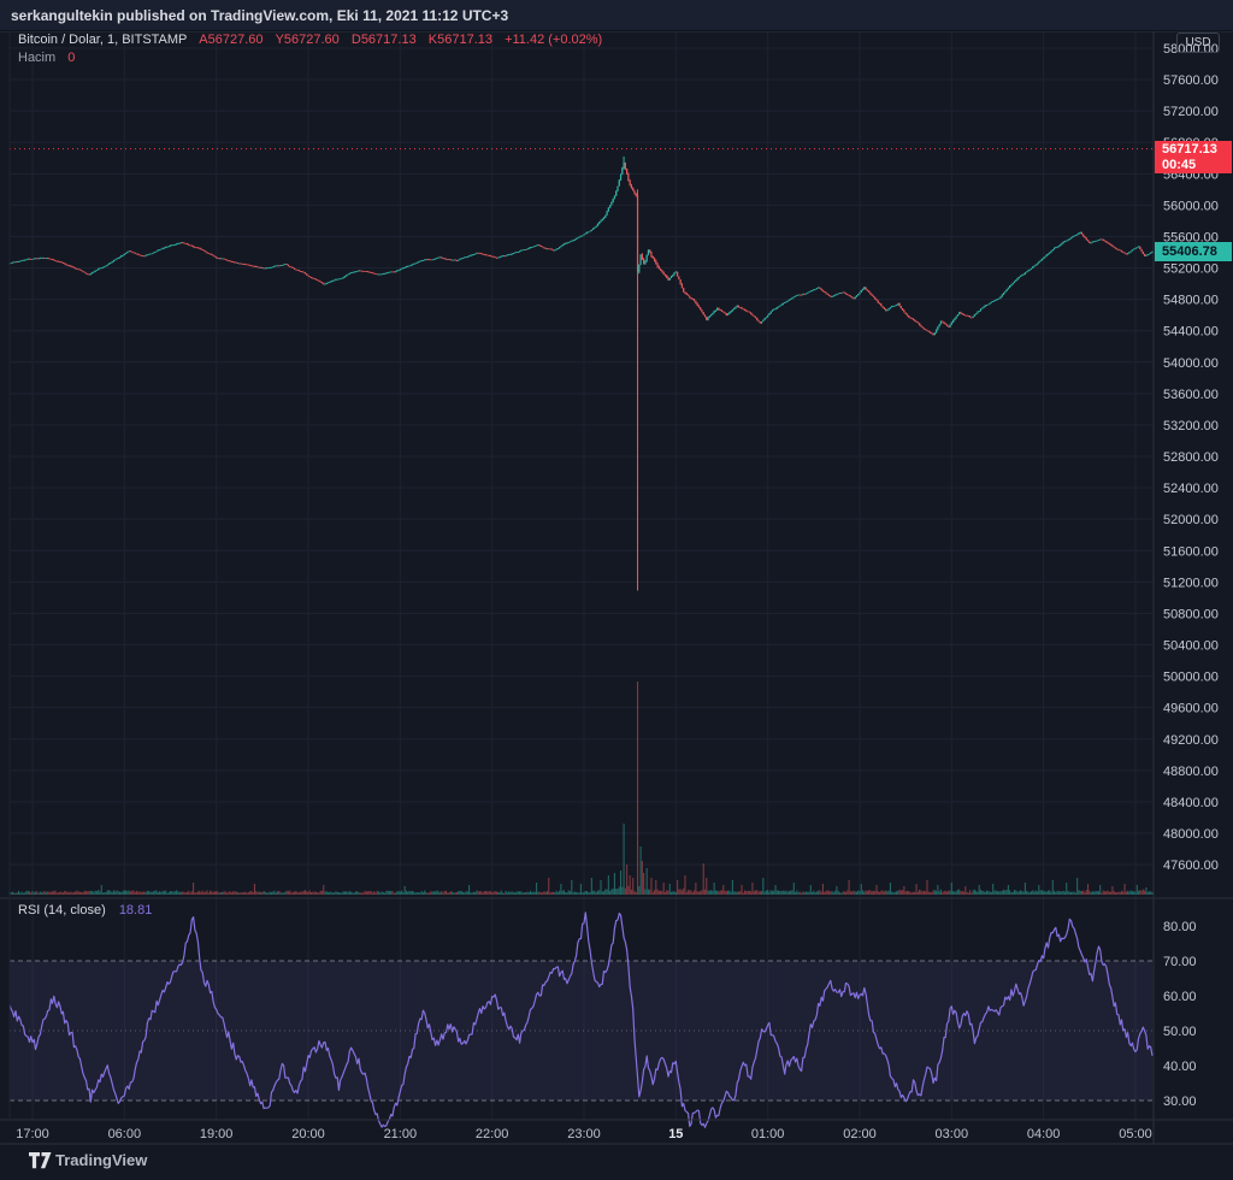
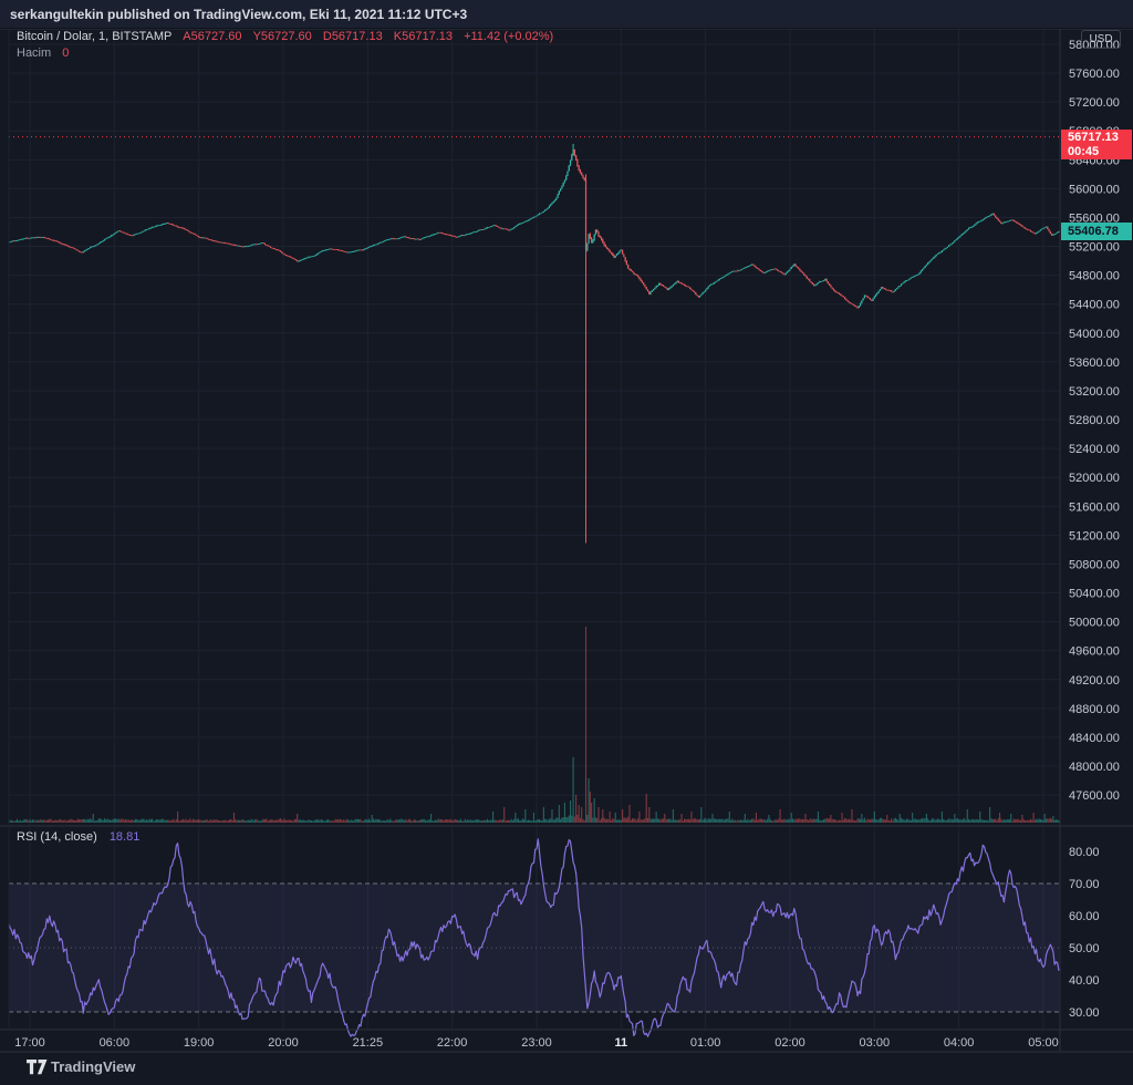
  58000.00
  57600.00
  57200.00
  56400.00
  56000.00
  55600.00
  55200.00
  54800.00
  54400.00
  54000.00
  53600.00
  53200.00
  52800.00
  52400.00
  52000.00
  51600.00
  51200.00
  50800.00
  50400.00
  50000.00
  49600.00
  49200.00
  48800.00
  48400.00
  48000.00
  47600.00
  80.00
  70.00
  60.00
  50.00
  40.00
  30.00
  17:00
  06:00
  19:00
  20:00
- 21:00
+ 21:25
  22:00
  23:00
- 15
+ 11
  01:00
  02:00
  03:00
  04:00
  05:00
  serkangultekin published on TradingView.com, Eki 11, 2021 11:12 UTC+3
  Bitcoin / Dolar, 1, BITSTAMP A56727.60 Y56727.60 D56717.13 K56717.13 +11.42 (+0.02%)
  Hacim 0
  RSI (14, close) 18.81
  USD
  56717.13
  00:45
  55406.78
  TradingView
